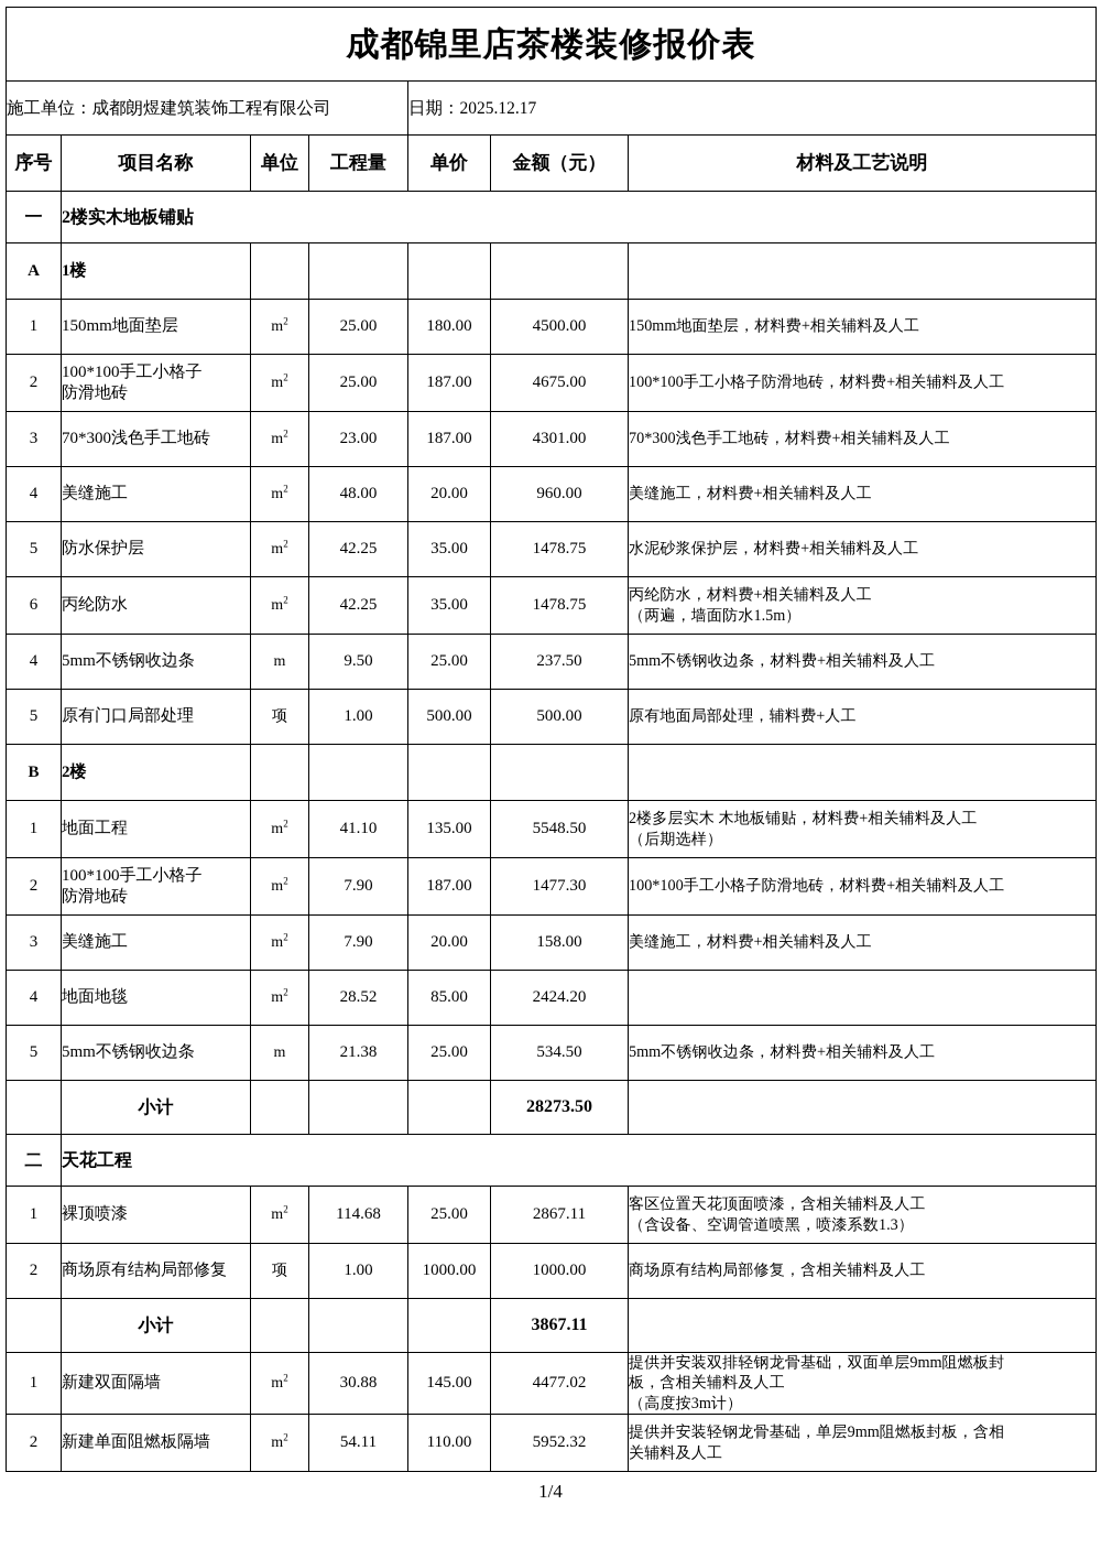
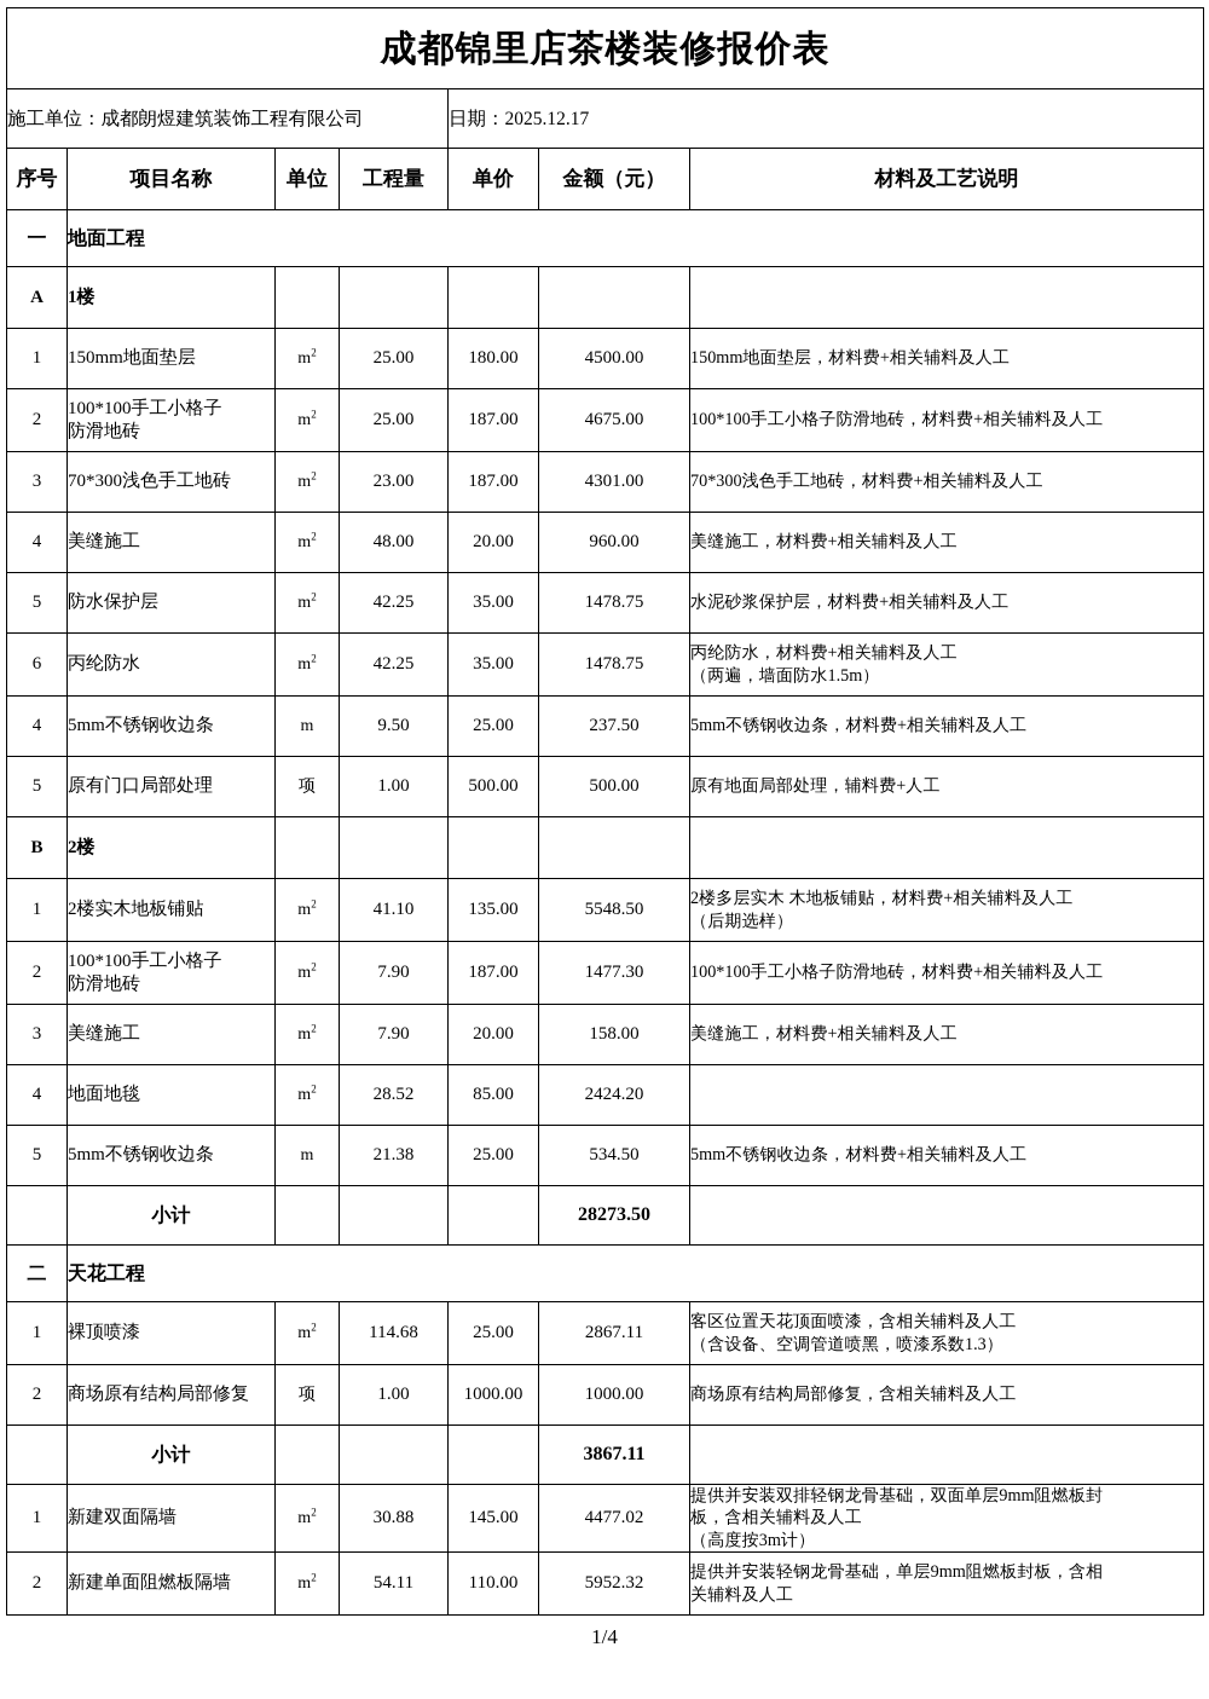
  成都锦里店茶楼装修报价表
  施工单位：成都朗煜建筑装饰工程有限公司	日期：2025.12.17
  序号	项目名称	单位	工程量	单价	金额（元）	材料及工艺说明
- 一	2楼实木地板铺贴
+ 一	地面工程
  A	1楼
  1	150mm地面垫层	m2	25.00	180.00	4500.00	150mm地面垫层，材料费+相关辅料及人工
  2	100*100手工小格子防滑地砖	m2	25.00	187.00	4675.00	100*100手工小格子防滑地砖，材料费+相关辅料及人工
  3	70*300浅色手工地砖	m2	23.00	187.00	4301.00	70*300浅色手工地砖，材料费+相关辅料及人工
  4	美缝施工	m2	48.00	20.00	960.00	美缝施工，材料费+相关辅料及人工
  5	防水保护层	m2	42.25	35.00	1478.75	水泥砂浆保护层，材料费+相关辅料及人工
  6	丙纶防水	m2	42.25	35.00	1478.75	丙纶防水，材料费+相关辅料及人工（两遍，墙面防水1.5m）
  4	5mm不锈钢收边条	m	9.50	25.00	237.50	5mm不锈钢收边条，材料费+相关辅料及人工
  5	原有门口局部处理	项	1.00	500.00	500.00	原有地面局部处理，辅料费+人工
  B	2楼
- 1	地面工程	m2	41.10	135.00	5548.50	2楼多层实木 木地板铺贴，材料费+相关辅料及人工（后期选样）
+ 1	2楼实木地板铺贴	m2	41.10	135.00	5548.50	2楼多层实木 木地板铺贴，材料费+相关辅料及人工（后期选样）
  2	100*100手工小格子防滑地砖	m2	7.90	187.00	1477.30	100*100手工小格子防滑地砖，材料费+相关辅料及人工
  3	美缝施工	m2	7.90	20.00	158.00	美缝施工，材料费+相关辅料及人工
  4	地面地毯	m2	28.52	85.00	2424.20
  5	5mm不锈钢收边条	m	21.38	25.00	534.50	5mm不锈钢收边条，材料费+相关辅料及人工
  	小计				28273.50
  二	天花工程
  1	裸顶喷漆	m2	114.68	25.00	2867.11	客区位置天花顶面喷漆，含相关辅料及人工（含设备、空调管道喷黑，喷漆系数1.3）
  2	商场原有结构局部修复	项	1.00	1000.00	1000.00	商场原有结构局部修复，含相关辅料及人工
  	小计				3867.11
  1	新建双面隔墙	m2	30.88	145.00	4477.02	提供并安装双排轻钢龙骨基础，双面单层9mm阻燃板封板，含相关辅料及人工（高度按3m计）
  2	新建单面阻燃板隔墙	m2	54.11	110.00	5952.32	提供并安装轻钢龙骨基础，单层9mm阻燃板封板，含相关辅料及人工
  1/4
